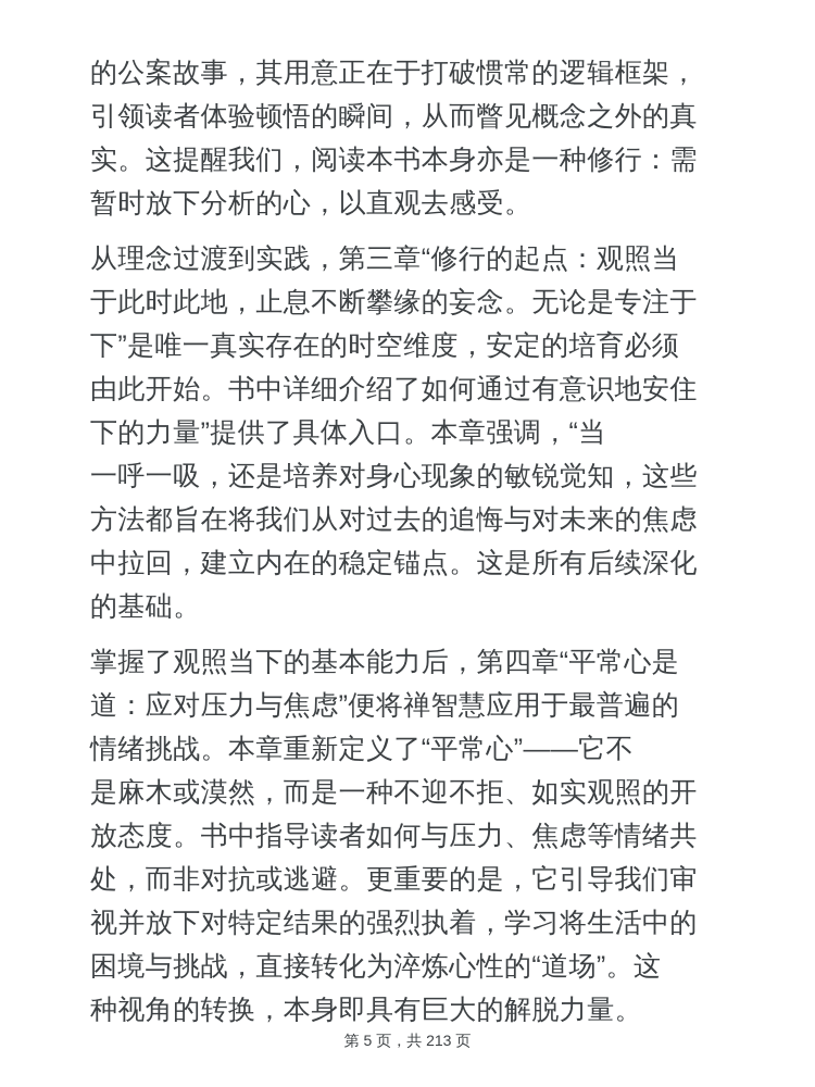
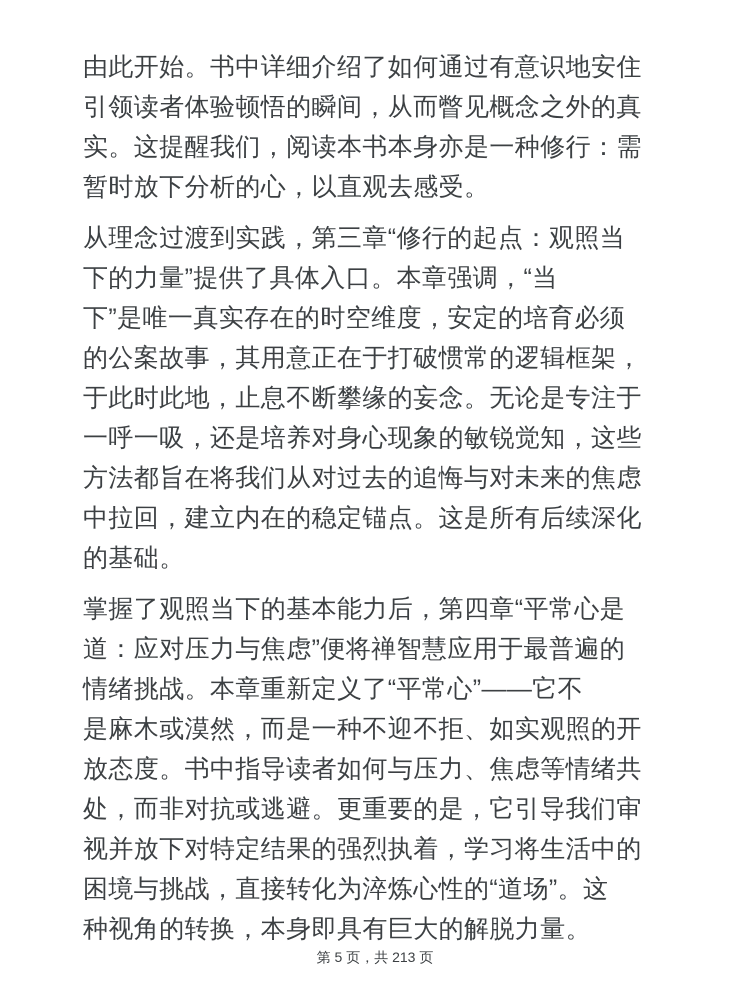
- 的公案故事，其用意正在于打破惯常的逻辑框架，
+ 由此开始。书中详细介绍了如何通过有意识地安住
  引领读者体验顿悟的瞬间，从而瞥见概念之外的真
  实。这提醒我们，阅读本书本身亦是一种修行：需
  暂时放下分析的心，以直观去感受。
  从理念过渡到实践，第三章“修行的起点：观照当
- 于此时此地，止息不断攀缘的妄念。无论是专注于
+ 下的力量”提供了具体入口。本章强调，“当
  下”是唯一真实存在的时空维度，安定的培育必须
- 由此开始。书中详细介绍了如何通过有意识地安住
+ 的公案故事，其用意正在于打破惯常的逻辑框架，
- 下的力量”提供了具体入口。本章强调，“当
+ 于此时此地，止息不断攀缘的妄念。无论是专注于
  一呼一吸，还是培养对身心现象的敏锐觉知，这些
  方法都旨在将我们从对过去的追悔与对未来的焦虑
  中拉回，建立内在的稳定锚点。这是所有后续深化
  的基础。
  掌握了观照当下的基本能力后，第四章“平常心是
  道：应对压力与焦虑”便将禅智慧应用于最普遍的
  情绪挑战。本章重新定义了“平常心”——它不
  是麻木或漠然，而是一种不迎不拒、如实观照的开
  放态度。书中指导读者如何与压力、焦虑等情绪共
  处，而非对抗或逃避。更重要的是，它引导我们审
  视并放下对特定结果的强烈执着，学习将生活中的
  困境与挑战，直接转化为淬炼心性的“道场”。这
  种视角的转换，本身即具有巨大的解脱力量。
  第 5 页，共 213 页
